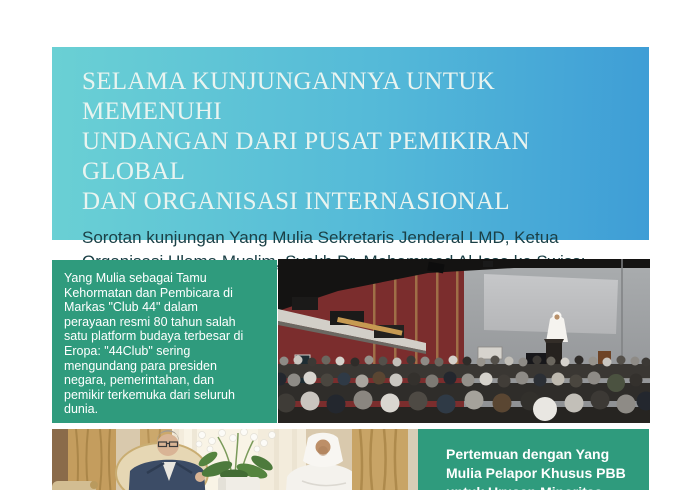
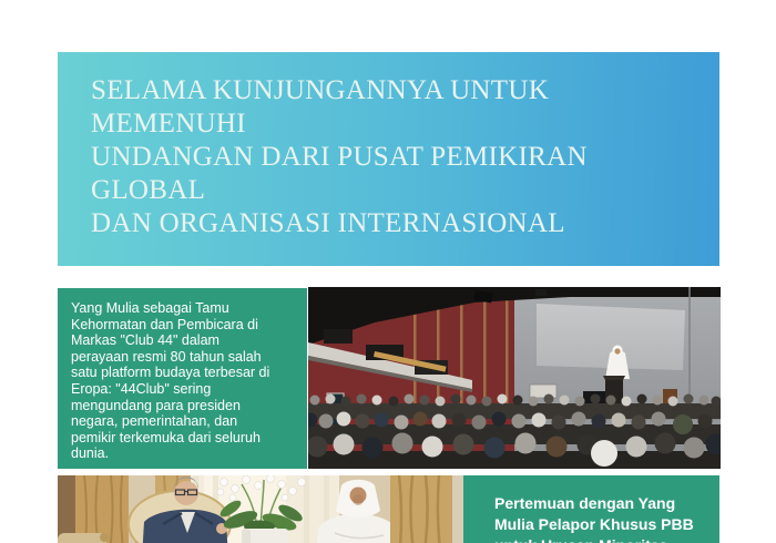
  SELAMA KUNJUNGANNYA UNTUK MEMENUHI
  UNDANGAN DARI PUSAT PEMIKIRAN GLOBAL
  DAN ORGANISASI INTERNASIONAL
- Sorotan kunjungan Yang Mulia Sekretaris Jenderal LMD, Ketua
  Yang Mulia sebagai Tamu
  Kehormatan dan Pembicara di
  Markas "Club 44" dalam
  perayaan resmi 80 tahun salah
  satu platform budaya terbesar di
  Eropa: "44Club" sering
  mengundang para presiden
  negara, pemerintahan, dan
  pemikir terkemuka dari seluruh
  dunia.
  Pertemuan dengan Yang
  Mulia Pelapor Khusus PBB
